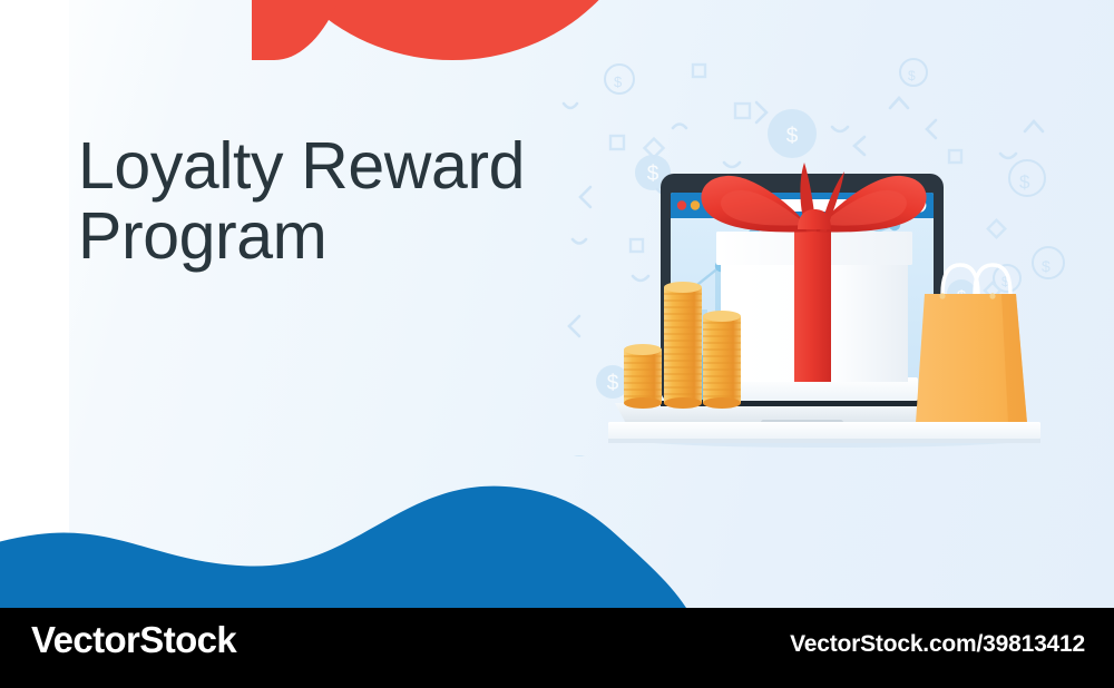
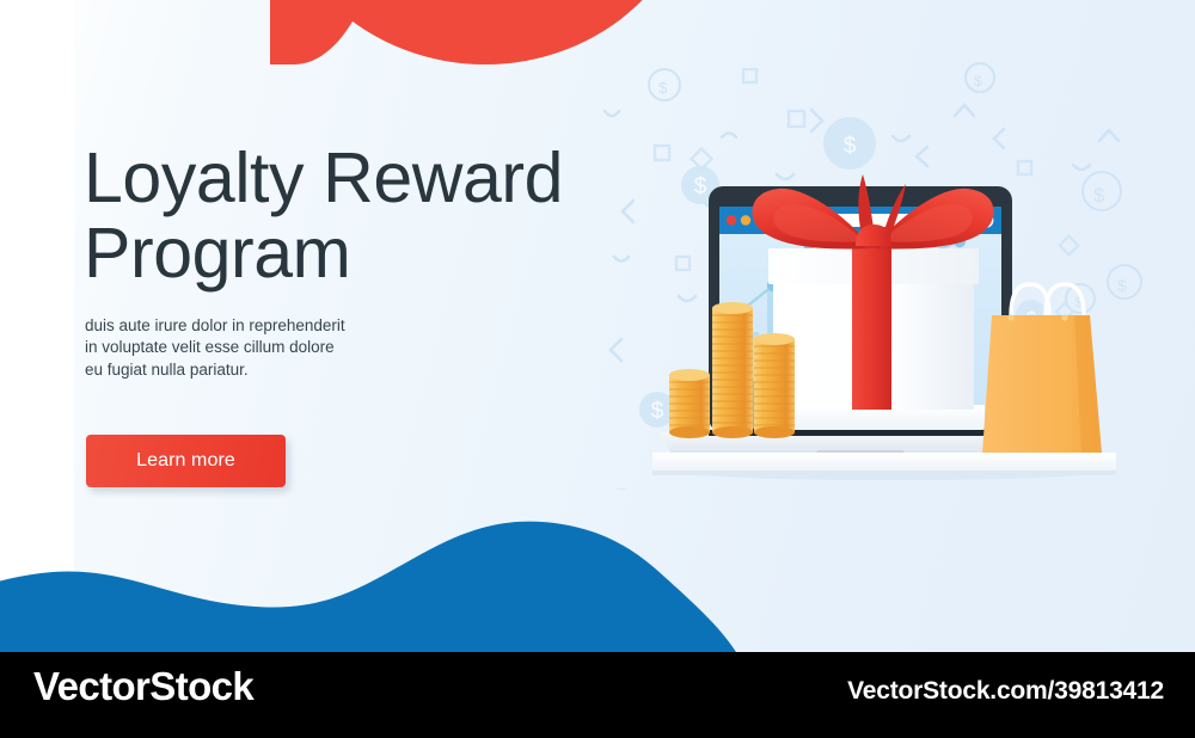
  Loyalty Reward
  Program
+ duis aute irure dolor in reprehenderit
+ in voluptate velit esse cillum dolore
+ eu fugiat nulla pariatur.
+ Learn more
  $
  $
  $
  $
  $
  VectorStock
  VectorStock.com/39813412
